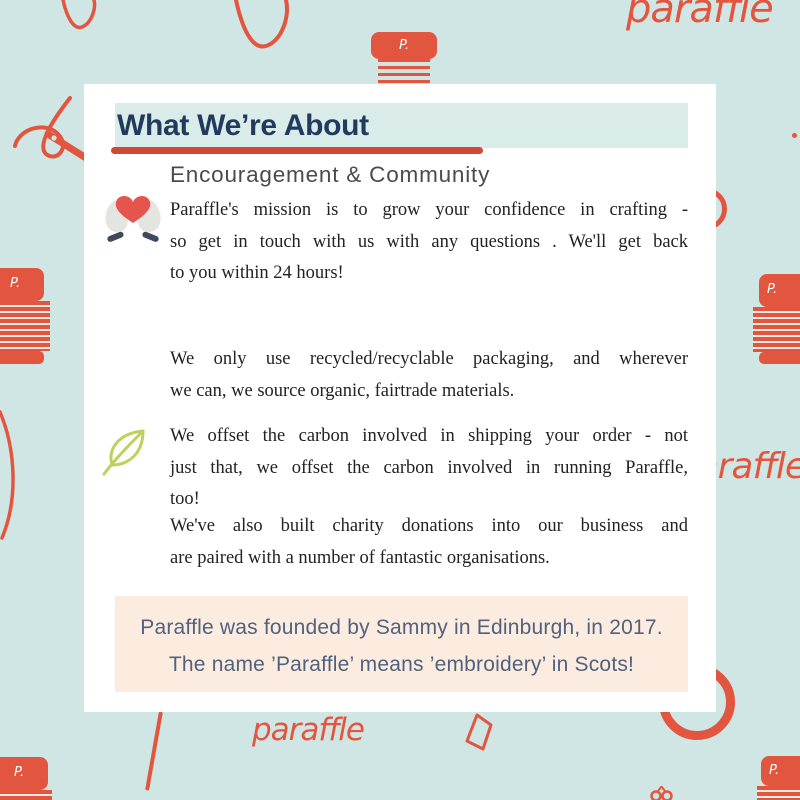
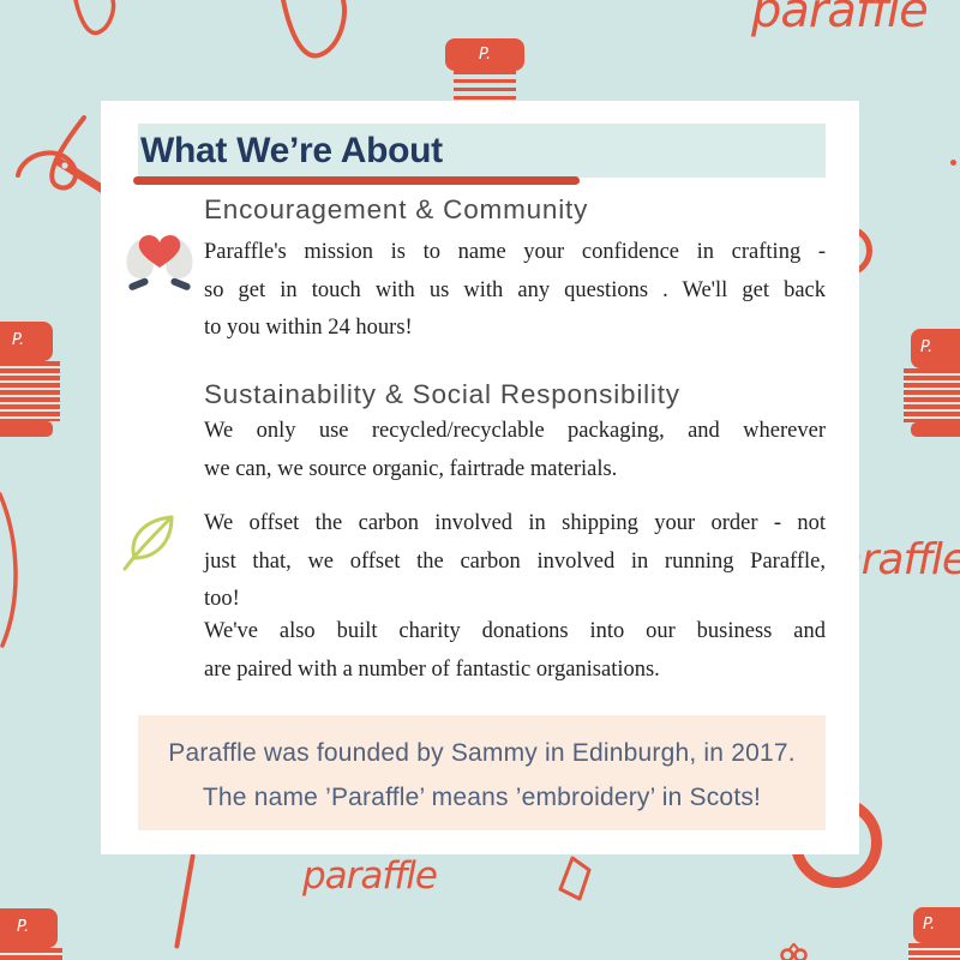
  P.
  P.
  P.
  P.
  P.
  paraffle
  paraffle
  raffle
  What We’re About
  Encouragement & Community
- Paraffle's mission is to grow your confidence in crafting -
+ Paraffle's mission is to name your confidence in crafting -
  so get in touch with us with any questions . We'll get back
  to you within 24 hours!
+ Sustainability & Social Responsibility
  We only use recycled/recyclable packaging, and wherever
  we can, we source organic, fairtrade materials.
  We offset the carbon involved in shipping your order - not
  just that, we offset the carbon involved in running Paraffle,
  too!
  We've also built charity donations into our business and
  are paired with a number of fantastic organisations.
  Paraffle was founded by Sammy in Edinburgh, in 2017.
  The name ’Paraffle’ means ’embroidery’ in Scots!
